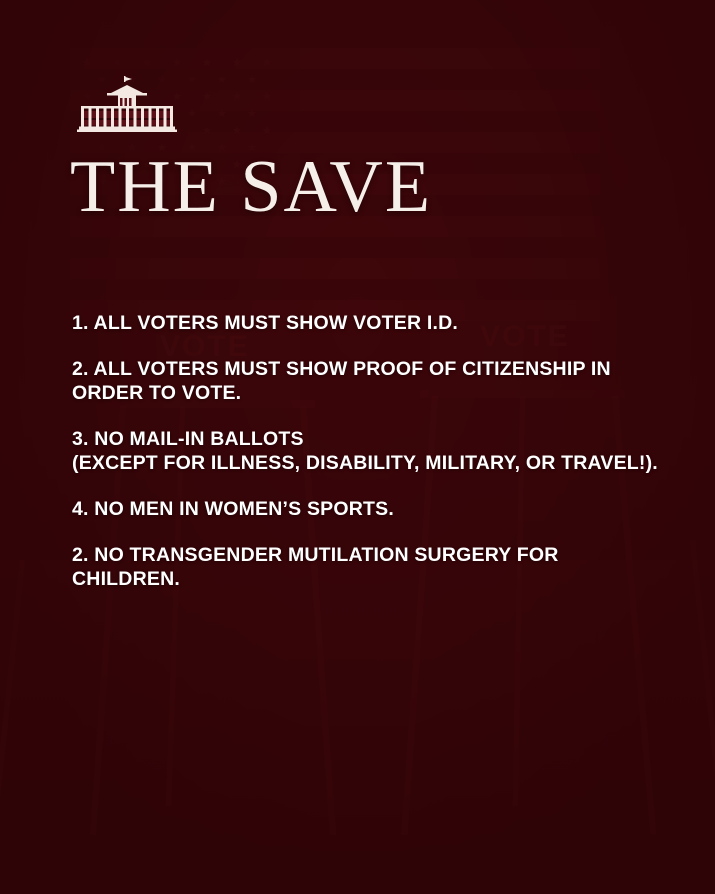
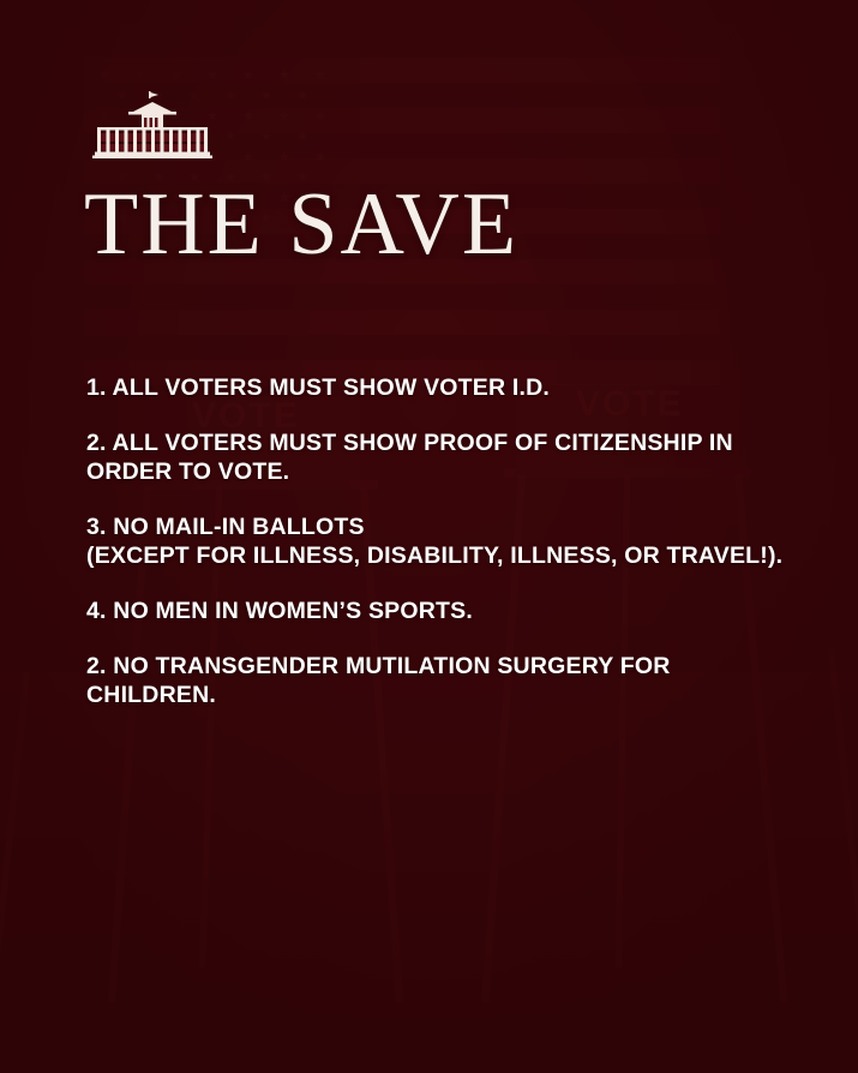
  THE SAVE
  1. ALL VOTERS MUST SHOW VOTER I.D.
  2. ALL VOTERS MUST SHOW PROOF OF CITIZENSHIP IN
  ORDER TO VOTE.
  3. NO MAIL-IN BALLOTS
- (EXCEPT FOR ILLNESS, DISABILITY, MILITARY, OR TRAVEL!).
+ (EXCEPT FOR ILLNESS, DISABILITY, ILLNESS, OR TRAVEL!).
  4. NO MEN IN WOMEN’S SPORTS.
  2. NO TRANSGENDER MUTILATION SURGERY FOR CHILDREN.
